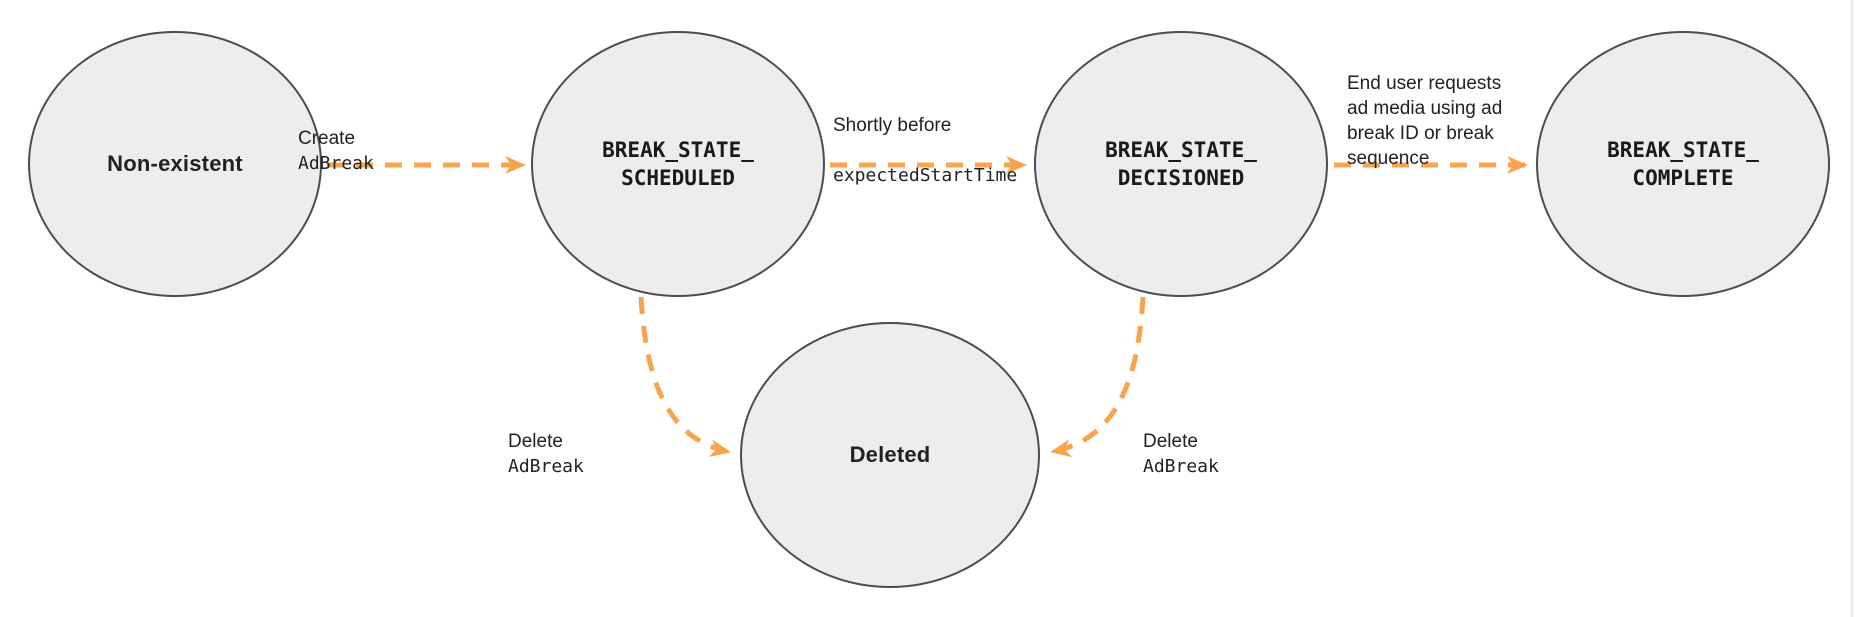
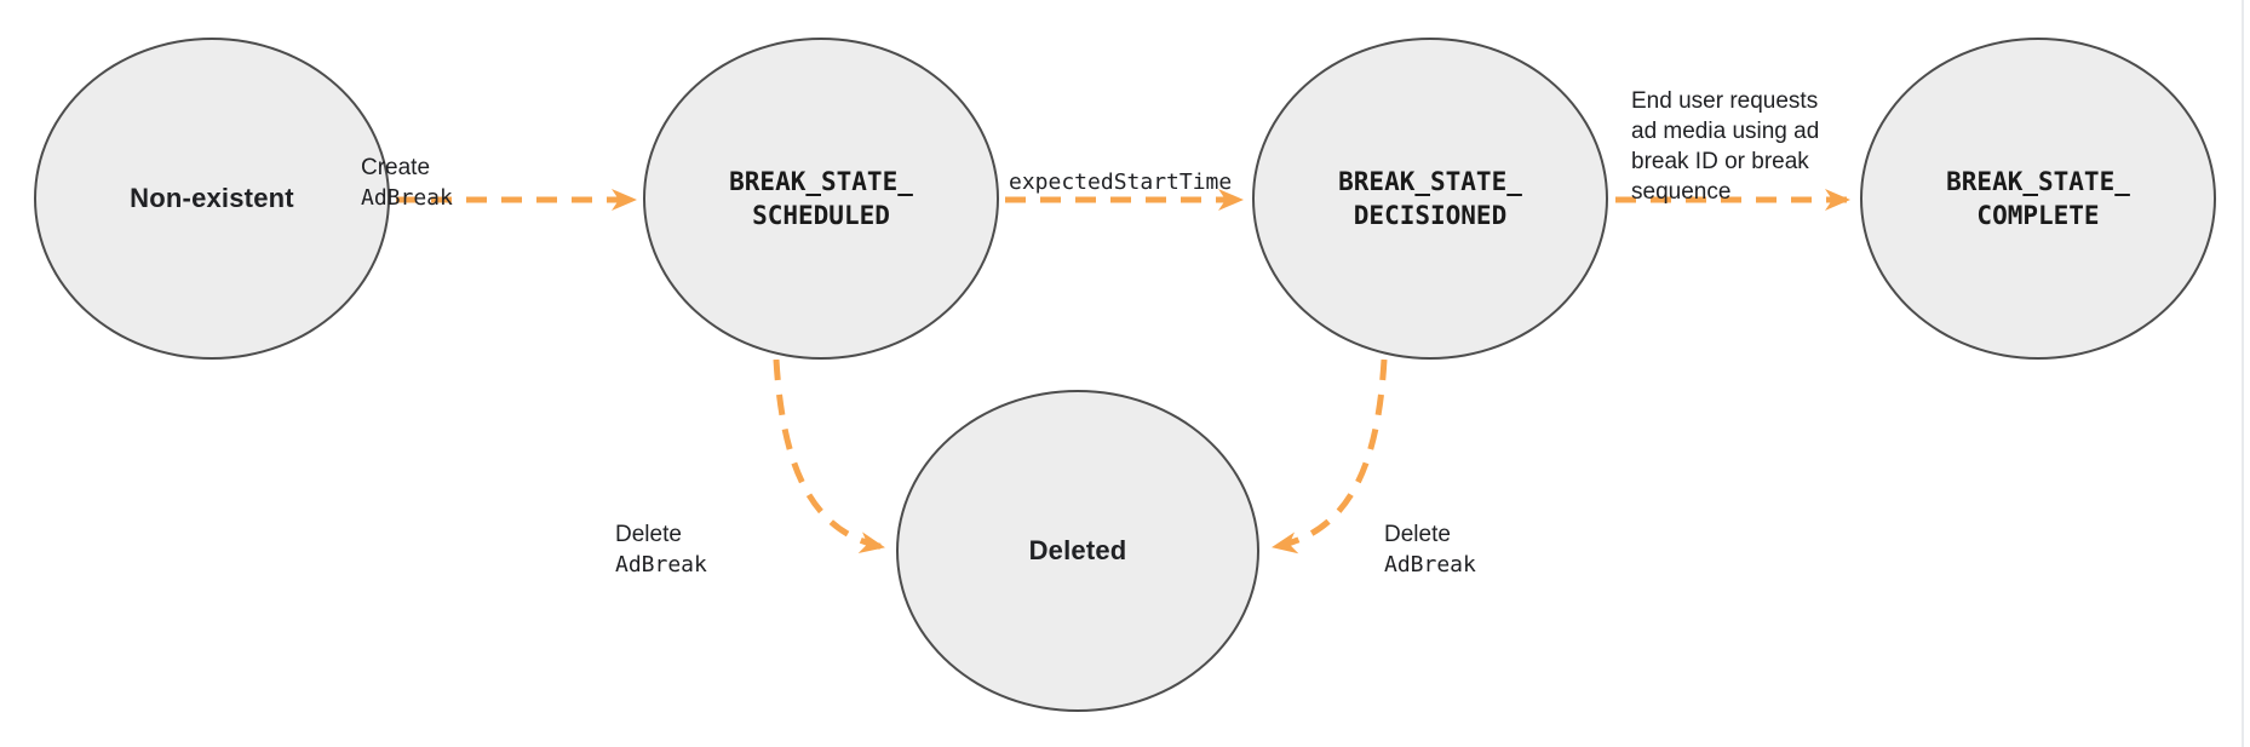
  Non-existent
  BREAK_STATE_
  SCHEDULED
  BREAK_STATE_
  DECISIONED
  BREAK_STATE_
  COMPLETE
  Deleted
  Create AdBreak
- Shortly before
  expectedStartTime
  End user requests
  ad media using ad
  break ID or break
  sequence
  Delete AdBreak
  Delete AdBreak
